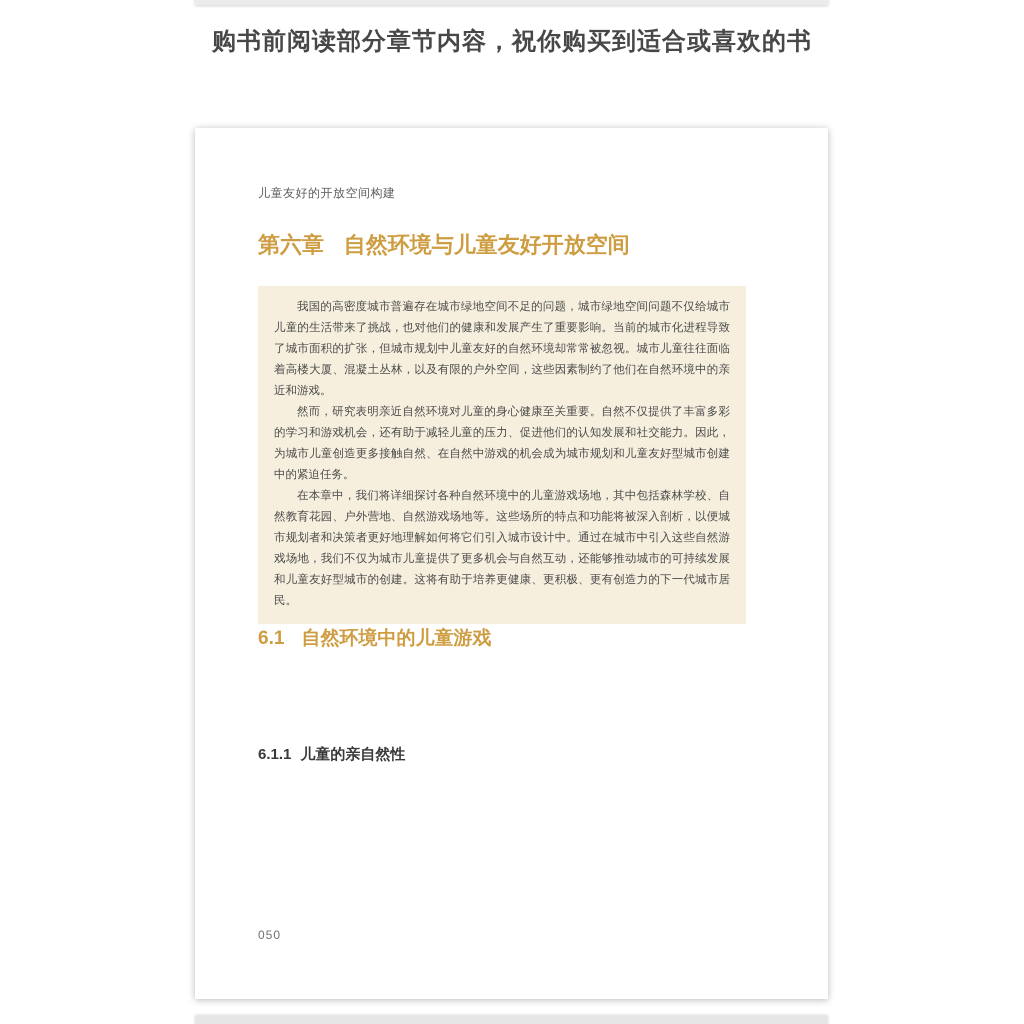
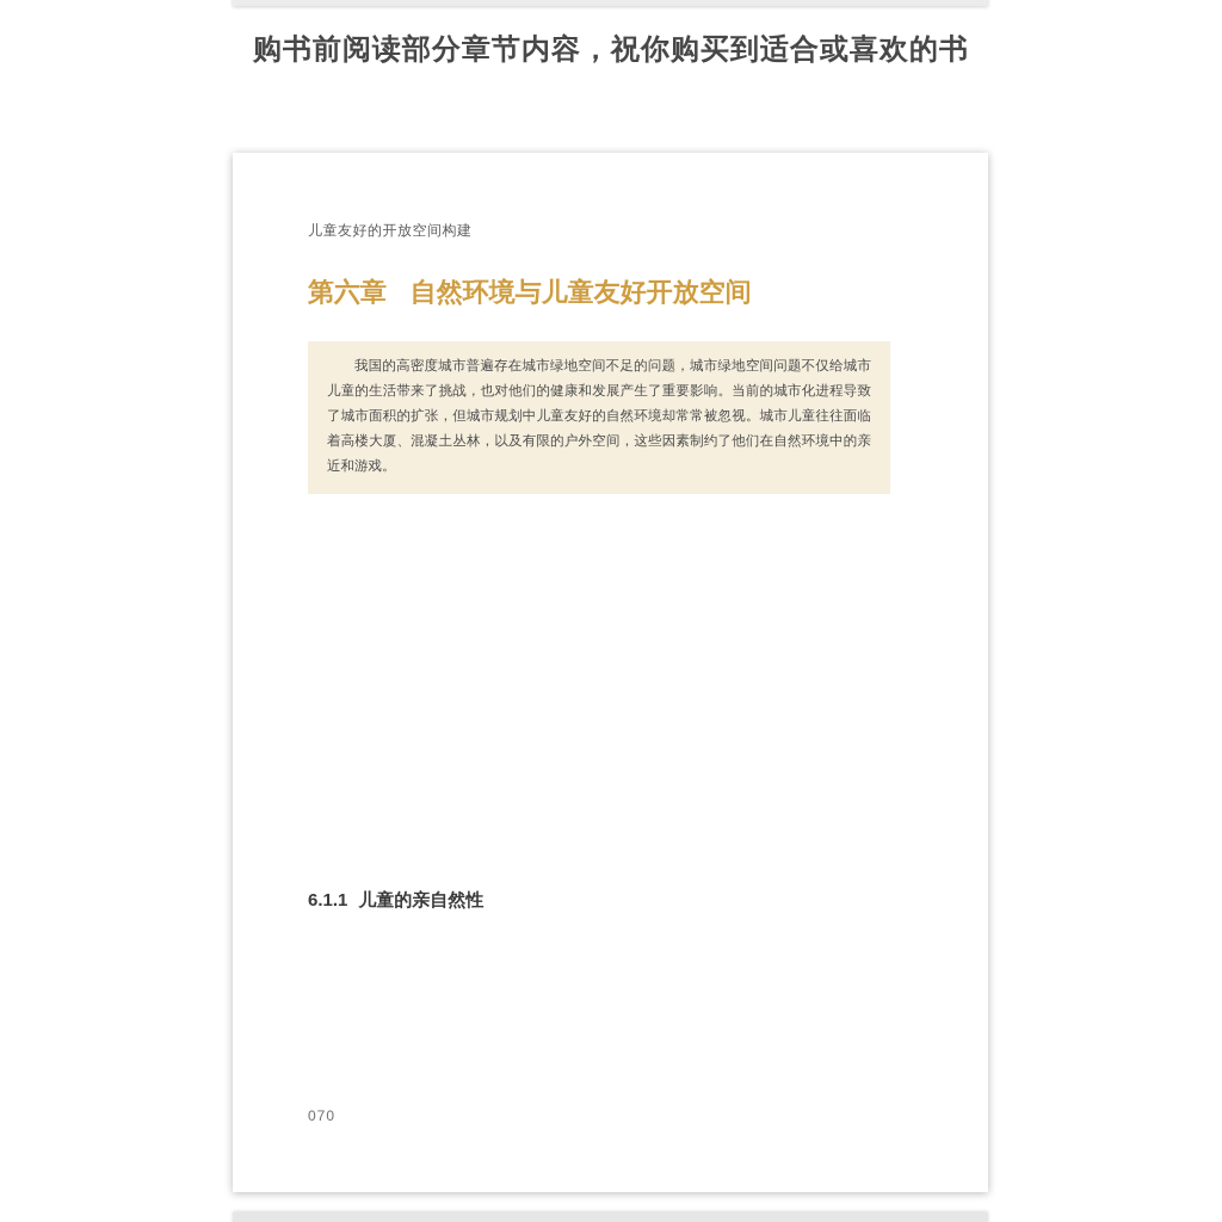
  购书前阅读部分章节内容，祝你购买到适合或喜欢的书
  儿童友好的开放空间构建
  第六章 自然环境与儿童友好开放空间
  我国的高密度城市普遍存在城市绿地空间不足的问题，城市绿地空间问题不仅给城市儿童的生活带来了挑战，也对他们的健康和发展产生了重要影响。当前的城市化进程导致了城市面积的扩张，但城市规划中儿童友好的自然环境却常常被忽视。城市儿童往往面临着高楼大厦、混凝土丛林，以及有限的户外空间，这些因素制约了他们在自然环境中的亲近和游戏。
- 然而，研究表明亲近自然环境对儿童的身心健康至关重要。自然不仅提供了丰富多彩的学习和游戏机会，还有助于减轻儿童的压力、促进他们的认知发展和社交能力。因此，为城市儿童创造更多接触自然、在自然中游戏的机会成为城市规划和儿童友好型城市创建中的紧迫任务。
- 在本章中，我们将详细探讨各种自然环境中的儿童游戏场地，其中包括森林学校、自然教育花园、户外营地、自然游戏场地等。这些场所的特点和功能将被深入剖析，以便城市规划者和决策者更好地理解如何将它们引入城市设计中。通过在城市中引入这些自然游戏场地，我们不仅为城市儿童提供了更多机会与自然互动，还能够推动城市的可持续发展和儿童友好型城市的创建。这将有助于培养更健康、更积极、更有创造力的下一代城市居民。
- 6.1 自然环境中的儿童游戏
  6.1.1 儿童的亲自然性
- 050
+ 070
